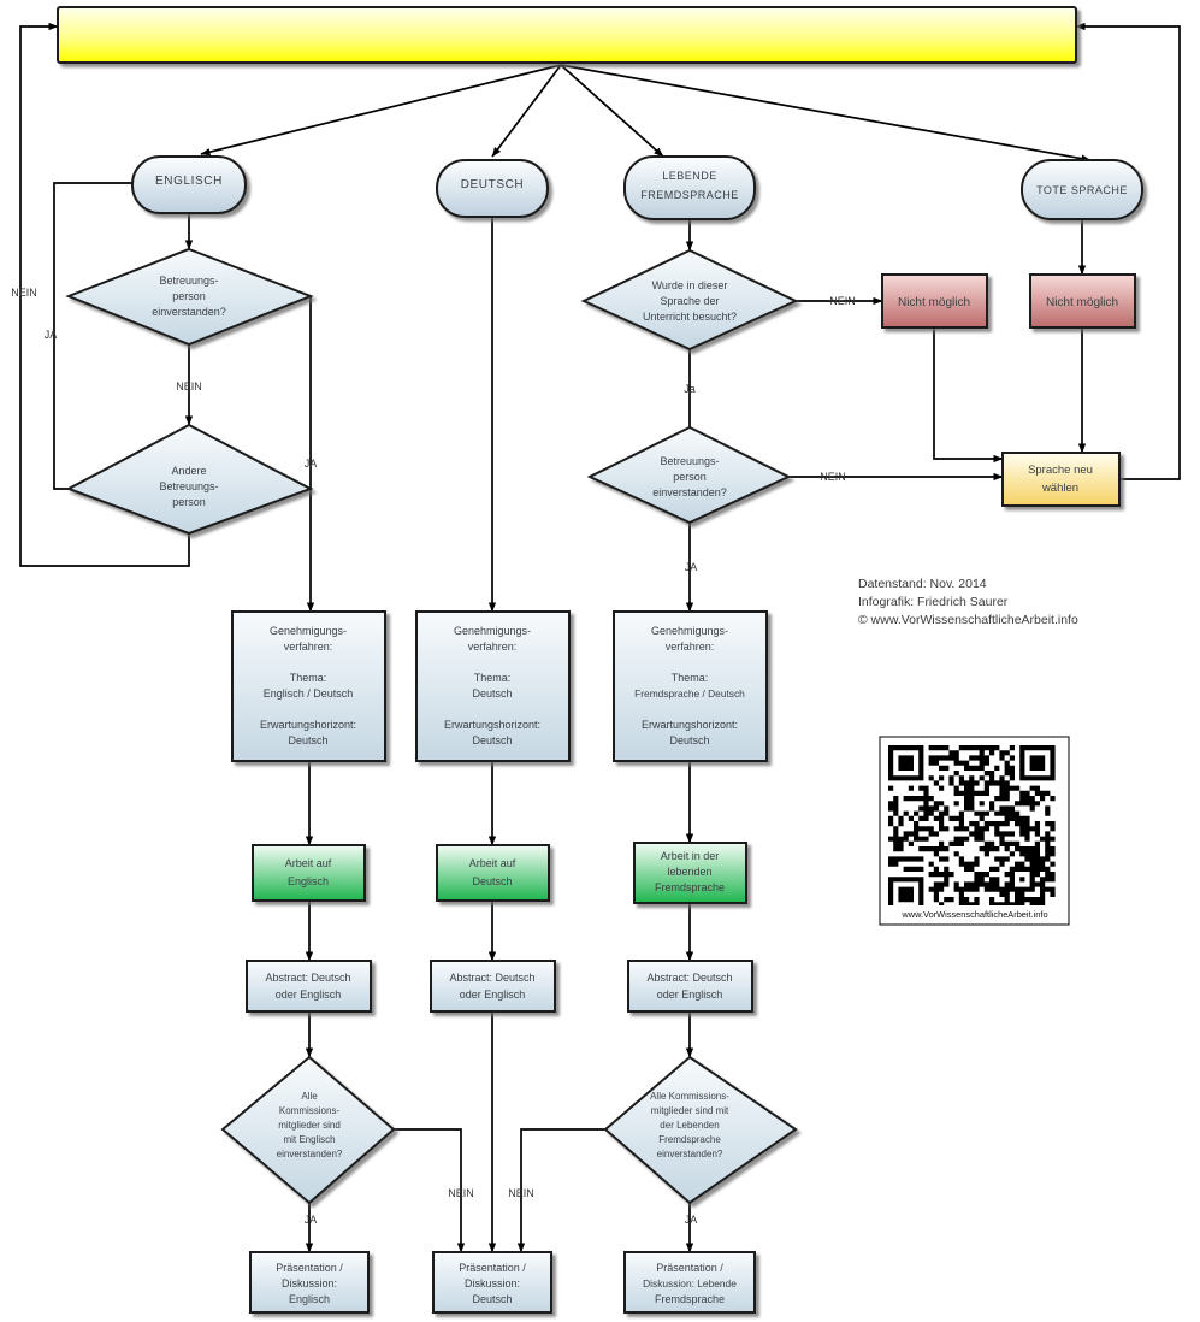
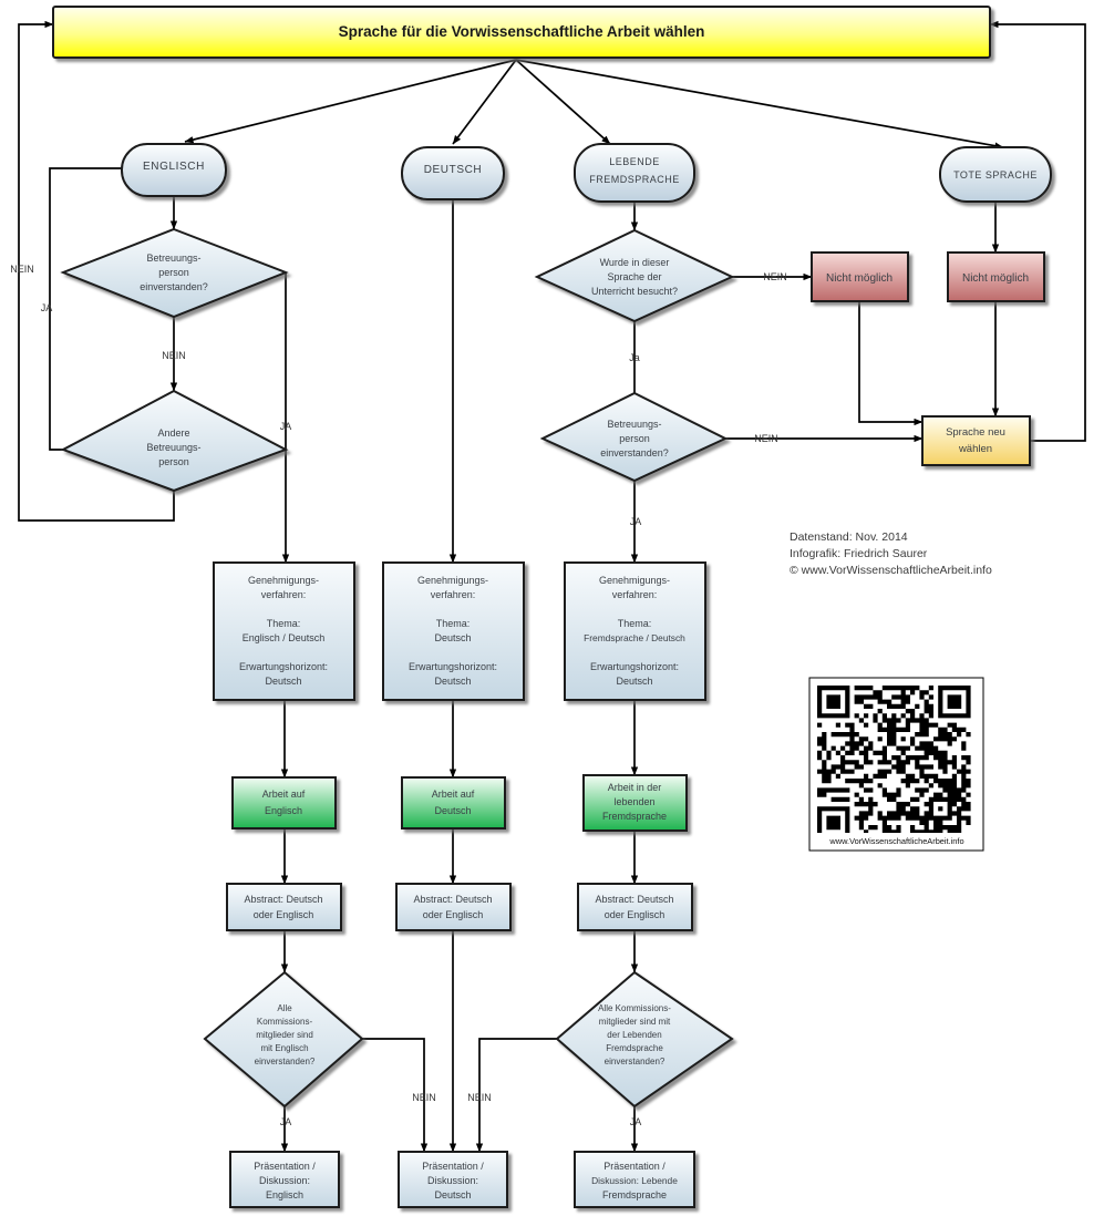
+ Sprache für die Vorwissenschaftliche Arbeit wählen
  ENGLISCH
  DEUTSCH
  LEBENDE
  FREMDSPRACHE
  TOTE SPRACHE
  Betreuungs-
  person
  einverstanden?
  Andere
  Betreuungs-
  person
  Wurde in dieser
  Sprache der
  Unterricht besucht?
  Betreuungs-
  person
  einverstanden?
  Nicht möglich
  Nicht möglich
  Sprache neu
  wählen
  Genehmigungs-
  verfahren:
  Thema:
  Englisch / Deutsch
  Erwartungshorizont:
  Deutsch
  Genehmigungs-
  verfahren:
  Thema:
  Deutsch
  Erwartungshorizont:
  Deutsch
  Genehmigungs-
  verfahren:
  Thema:
  Fremdsprache / Deutsch
  Erwartungshorizont:
  Deutsch
  Arbeit auf
  Englisch
  Arbeit auf
  Deutsch
  Arbeit in der
  lebenden
  Fremdsprache
  Abstract: Deutsch
  oder Englisch
  Abstract: Deutsch
  oder Englisch
  Abstract: Deutsch
  oder Englisch
  Alle
  Kommissions-
  mitglieder sind
  mit Englisch
  einverstanden?
  Alle Kommissions-
  mitglieder sind mit
  der Lebenden
  Fremdsprache
  einverstanden?
  Präsentation /
  Diskussion:
  Englisch
  Präsentation /
  Diskussion:
  Deutsch
  Präsentation /
  Diskussion: Lebende
  Fremdsprache
  NEIN
  JA
  NEIN
  JA
  NEIN
  Ja
  NEIN
  JA
  JA
  NEIN
  NEIN
  JA
  Datenstand: Nov. 2014
  Infografik: Friedrich Saurer
  © www.VorWissenschaftlicheArbeit.info
  www.VorWissenschaftlicheArbeit.info
